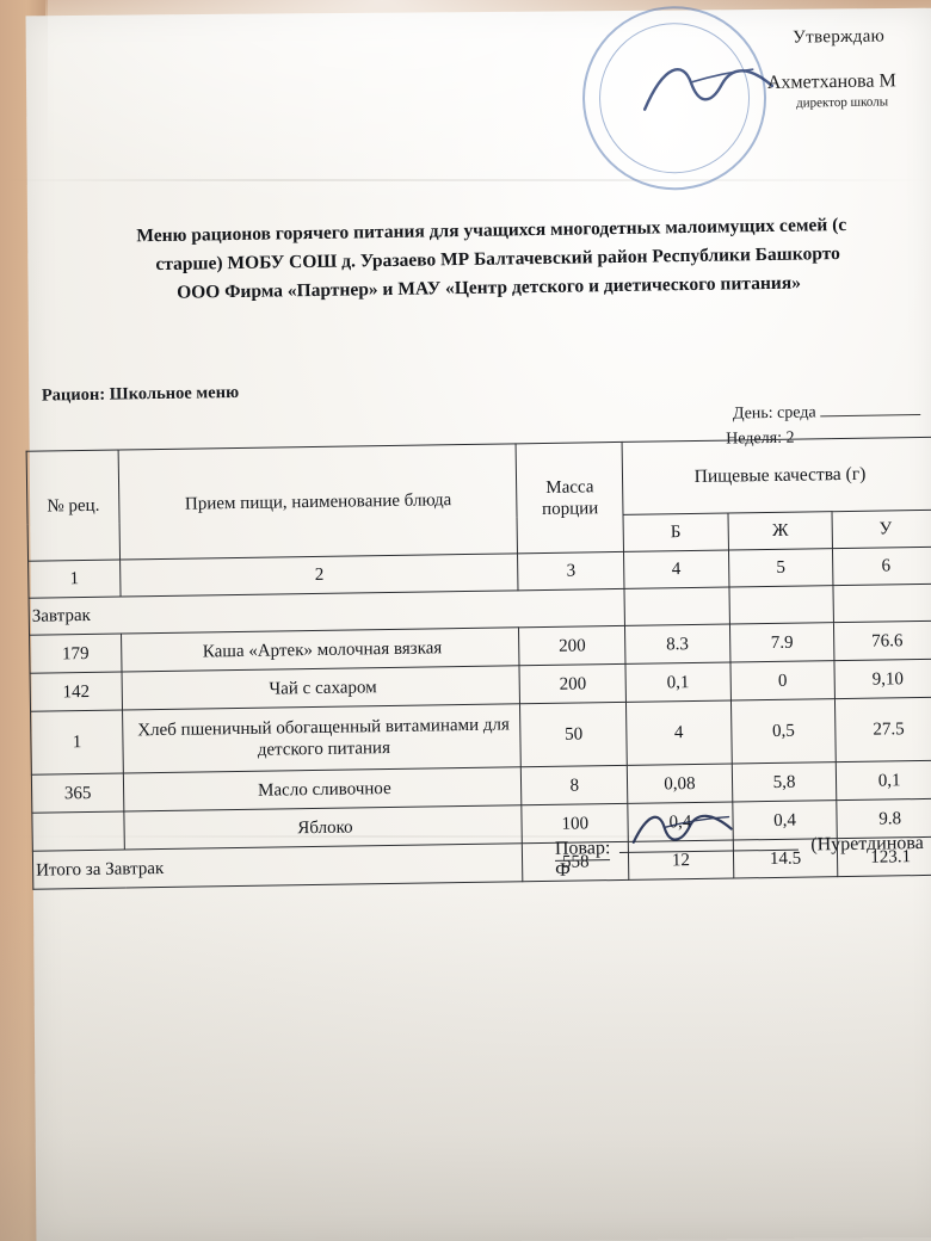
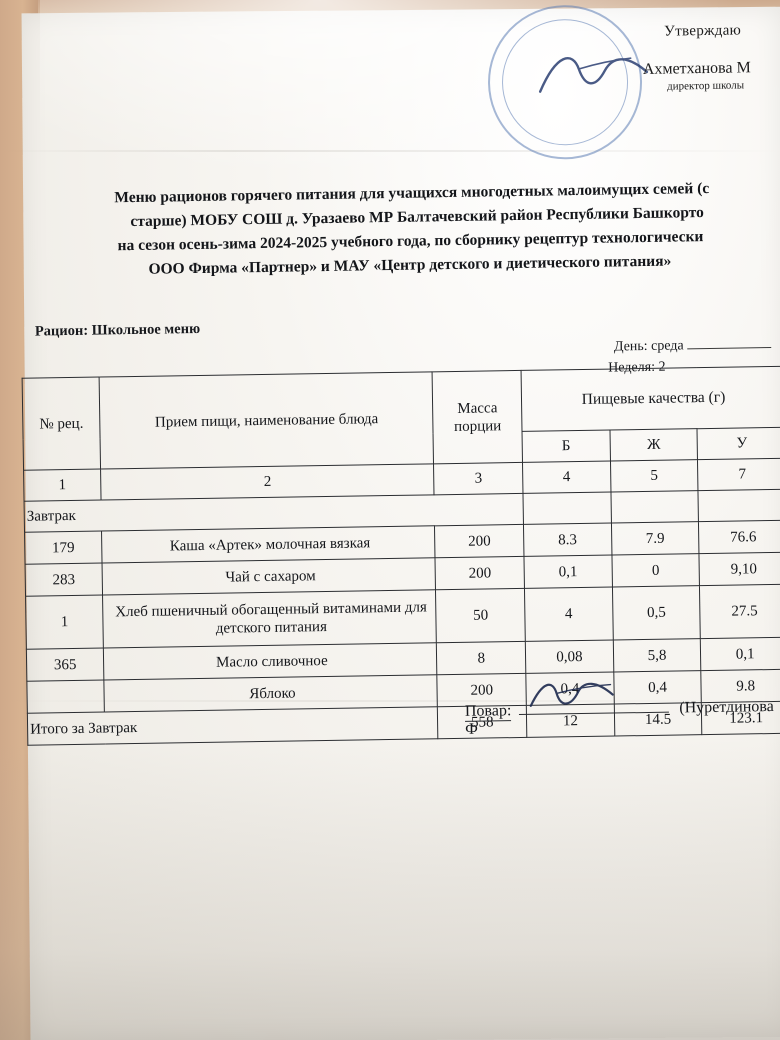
  Утверждаю
  Ахметханова М
  директор школы
  Меню рационов горячего питания для учащихся многодетных малоимущих семей (с
  старше) МОБУ СОШ д. Уразаево МР Балтачевский район Республики Башкорто
+ на сезон осень-зима 2024-2025 учебного года, по сборнику рецептур технологически
  ООО Фирма «Партнер» и МАУ «Центр детского и диетического питания»
  Рацион: Школьное меню
  День: среда
  Неделя: 2
  № рец.	Прием пищи, наименование блюда	Масса порции	Пищевые качества (г)
  Б	Ж	У
- 1	2	3	4	5	6
+ 1	2	3	4	5	7
  Завтрак
  179	Каша «Артек» молочная вязкая	200	8.3	7.9	76.6
- 142	Чай с сахаром	200	0,1	0	9,10
+ 283	Чай с сахаром	200	0,1	0	9,10
  1	Хлеб пшеничный обогащенный витаминами для детского питания	50	4	0,5	27.5
  365	Масло сливочное	8	0,08	5,8	0,1
- 	Яблоко	100	0,	0,4	9.8
+ 	Яблоко	200	0,	0,4	9.8
  Итого за Завтрак	558	12	14.5	123.1
  Повар: (Нуретдинова Ф
